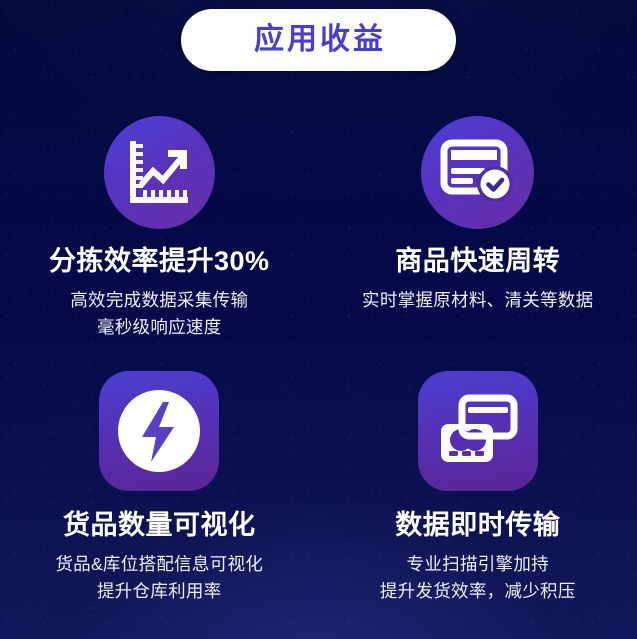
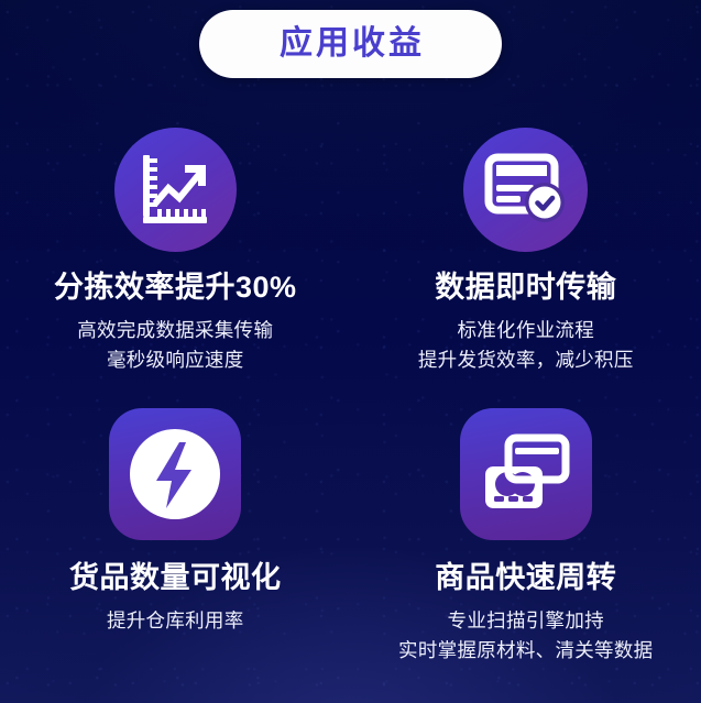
  应用收益
  分拣效率提升30%
  高效完成数据采集传输
  毫秒级响应速度
- 商品快速周转
+ 数据即时传输
+ 标准化作业流程
- 实时掌握原材料、清关等数据
+ 提升发货效率，减少积压
  货品数量可视化
- 货品&库位搭配信息可视化
  提升仓库利用率
- 数据即时传输
+ 商品快速周转
  专业扫描引擎加持
- 提升发货效率，减少积压
+ 实时掌握原材料、清关等数据
